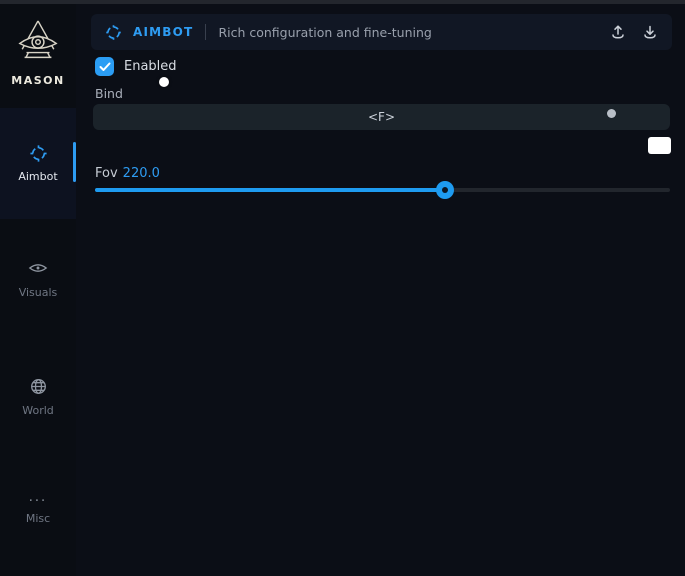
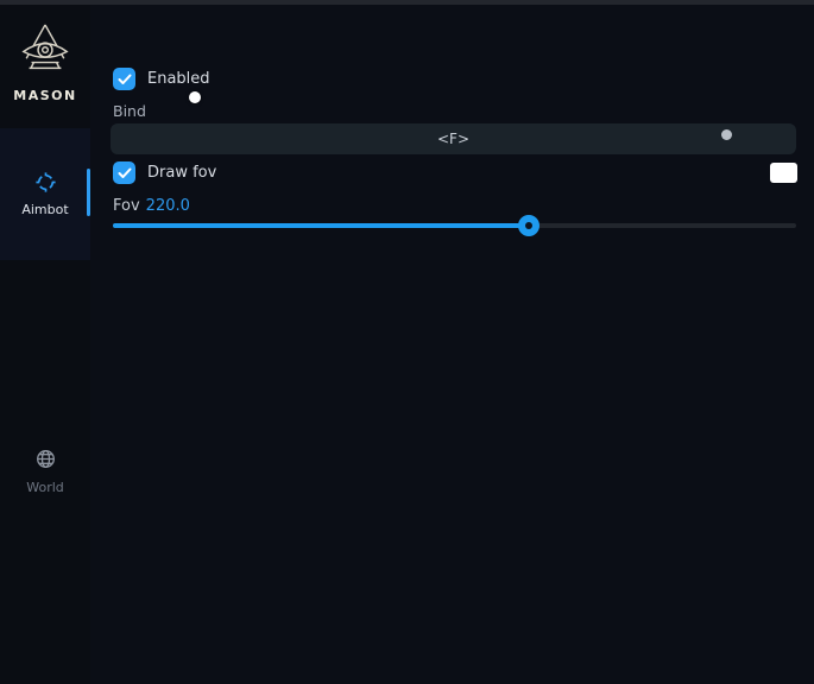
  MASON
  Aimbot
- Visuals
  World
- ···
- Misc
- AIMBOT
- Rich configuration and fine-tuning
  Enabled
  Bind
  <F>
+ Draw fov
  Fov 220.0
